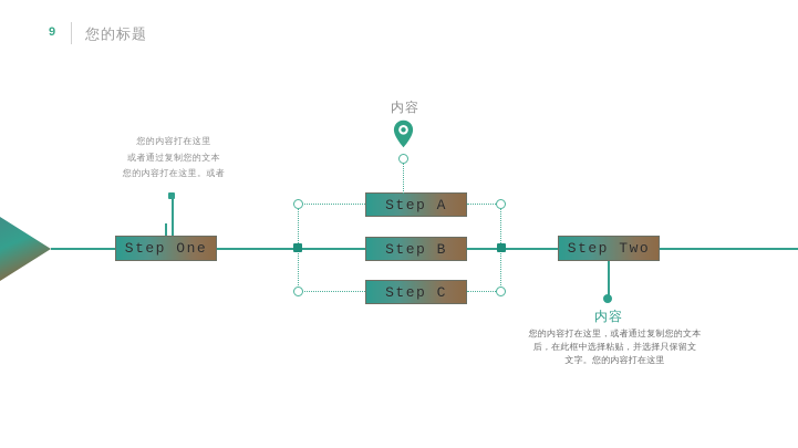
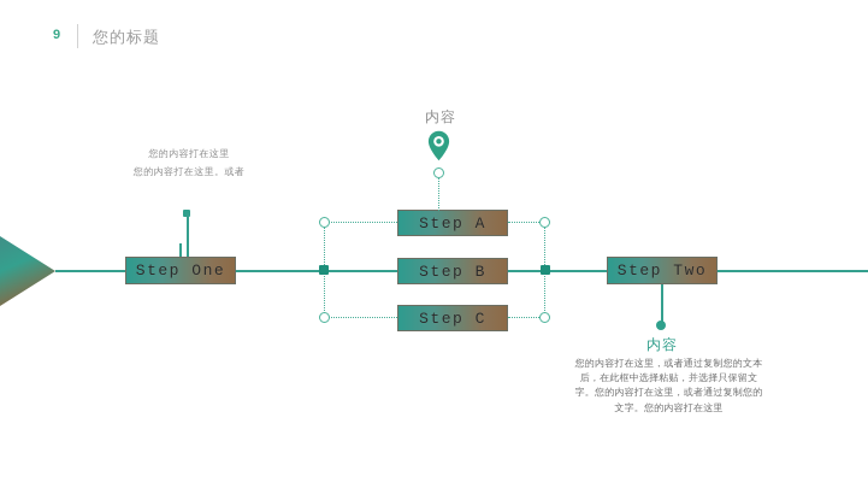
  9
  您的标题
  您的内容打在这里
- 或者通过复制您的文本
  您的内容打在这里。或者
  Step One
  Step A
  Step B
  Step C
  内容
  Step Two
  内容
  您的内容打在这里，或者通过复制您的文本
  后，在此框中选择粘贴，并选择只保留文
+ 字。您的内容打在这里，或者通过复制您的
  文字。您的内容打在这里
